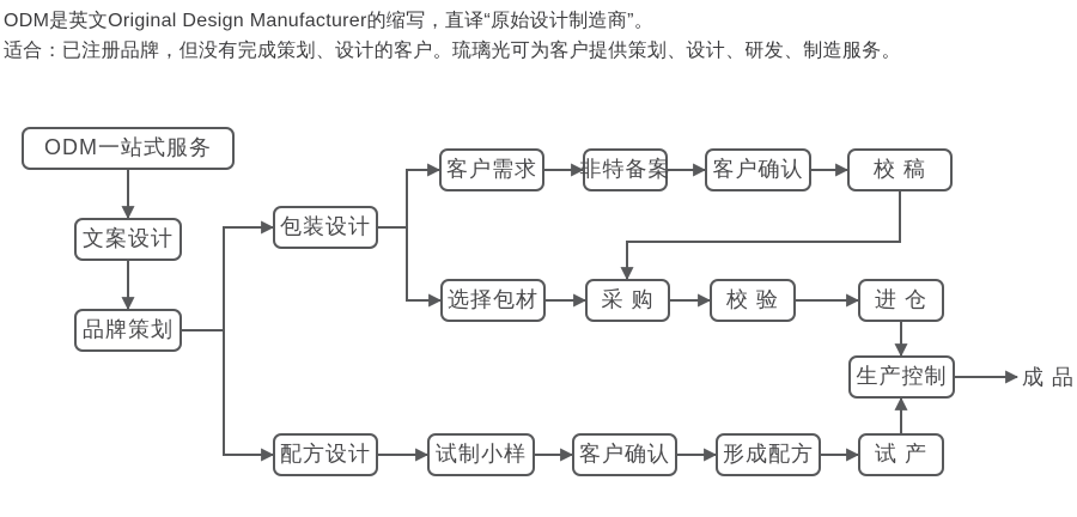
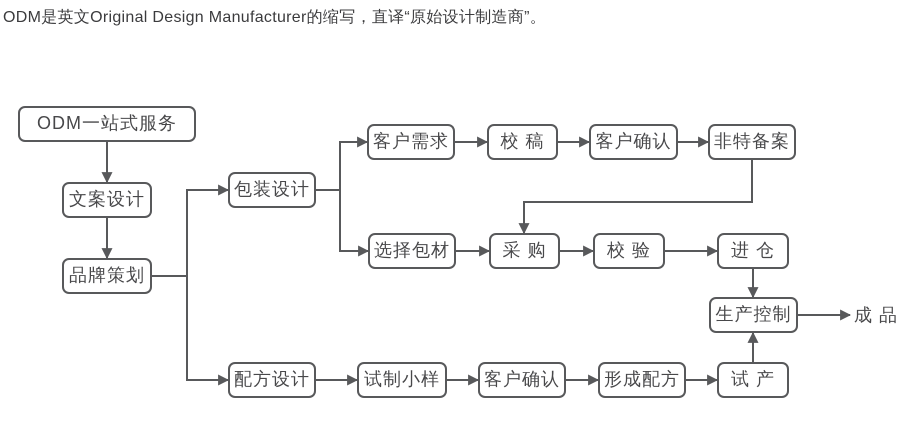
  ODM是英文Original Design Manufacturer的缩写，直译“原始设计制造商”。
- 适合：已注册品牌，但没有完成策划、设计的客户。琉璃光可为客户提供策划、设计、研发、制造服务。
  ODM一站式服务
  文案设计
  品牌策划
  包装设计
  客户需求
- 非特备案
+ 校 稿
  客户确认
- 校 稿
+ 非特备案
  选择包材
  采 购
  校 验
  进 仓
  生产控制
  配方设计
  试制小样
  客户确认
  形成配方
  试 产
  成 品
